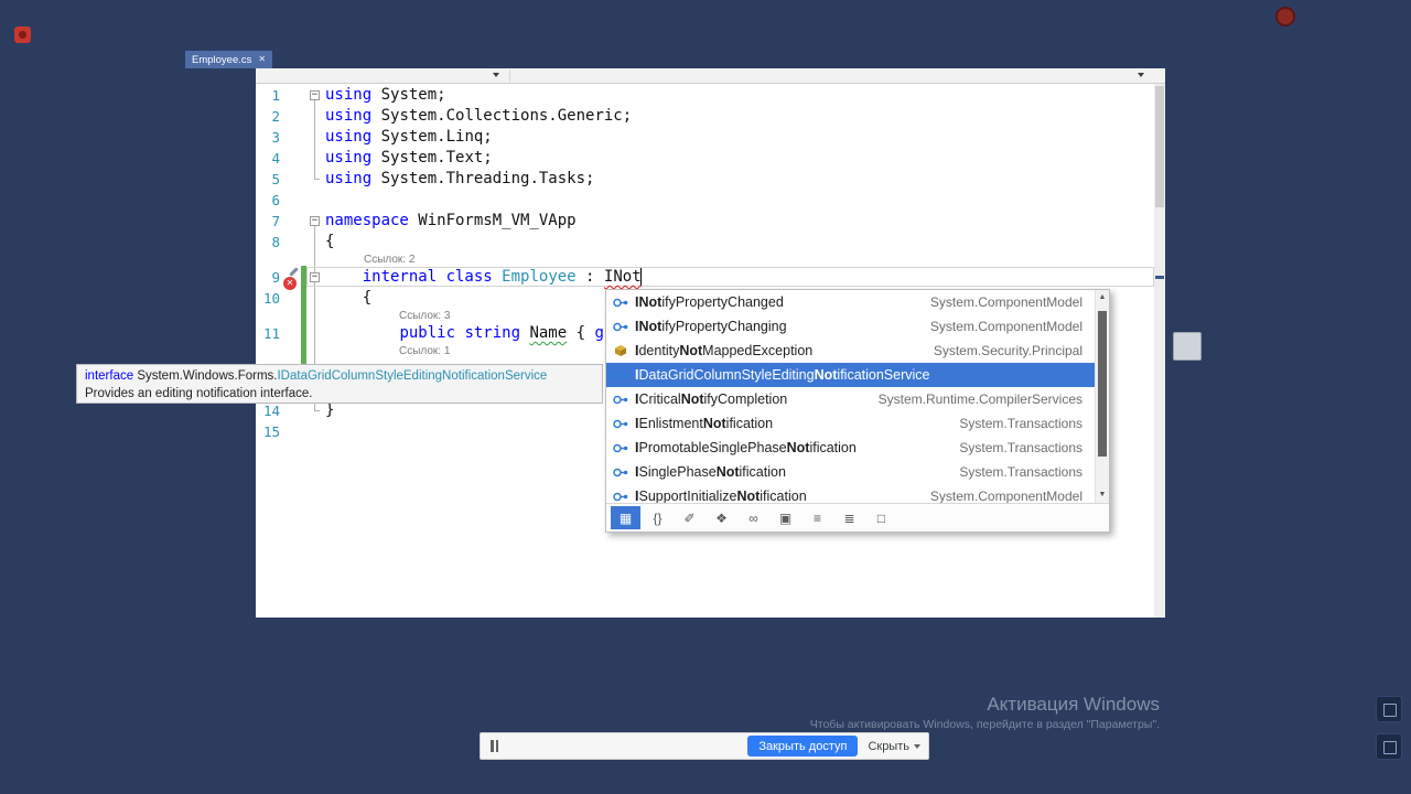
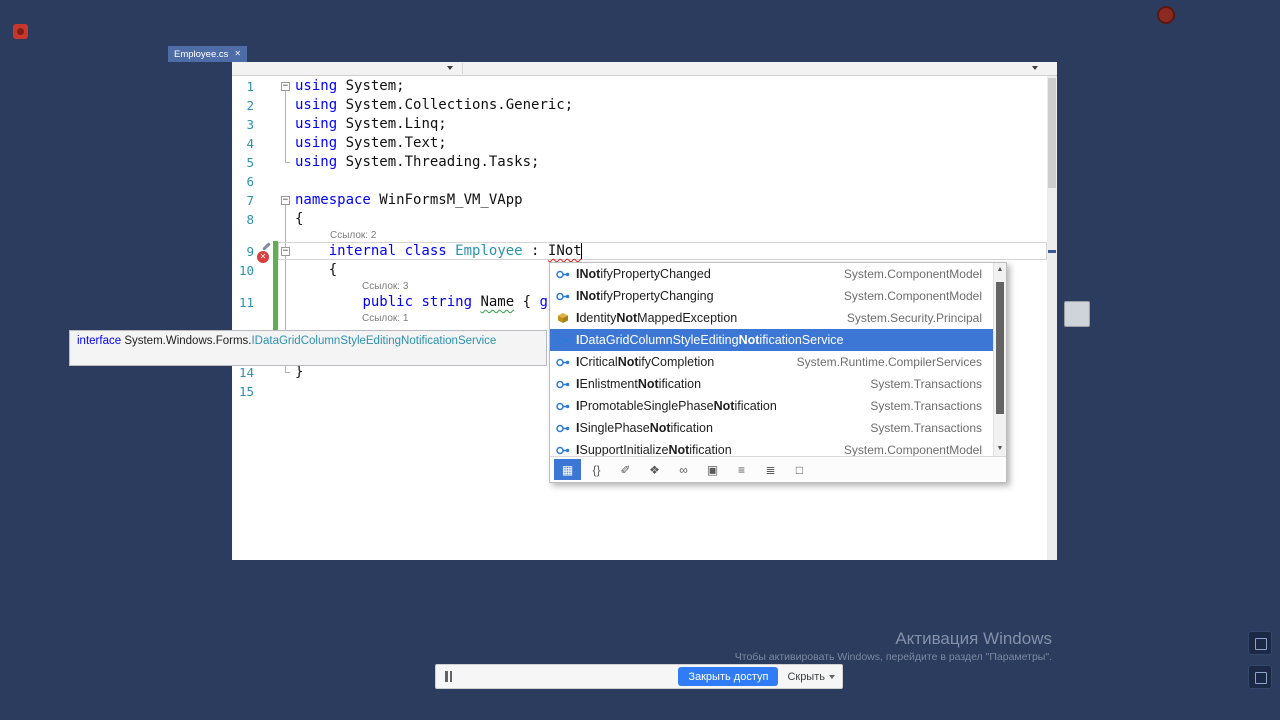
  Employee.cs
  ✕
  1
  −
  using System;
  2
  using System.Collections.Generic;
  3
  using System.Linq;
  4
  using System.Text;
  5
  using System.Threading.Tasks;
  6
  7
  −
  namespace WinFormsM_VM_VApp
  8
  {
  Ссылок: 2
  9
  −
  internal class Employee : INot
  ✕
  10
  {
  Ссылок: 3
  11
  public string Name { g
  Ссылок: 1
  14
  }
  15
  INotifyPropertyChanged
  System.ComponentModel
  INotifyPropertyChanging
  System.ComponentModel
  IdentityNotMappedException
  System.Security.Principal
  IDataGridColumnStyleEditingNotificationService
  ICriticalNotifyCompletion
  System.Runtime.CompilerServices
  IEnlistmentNotification
  System.Transactions
  IPromotableSinglePhaseNotification
  System.Transactions
  ISinglePhaseNotification
  System.Transactions
  ISupportInitializeNotification
  System.ComponentModel
  ▦
  {}
  ✐
  ❖
  ∞
  ▣
  ≡
  ≣
  □
  interface System.Windows.Forms.IDataGridColumnStyleEditingNotificationService
- Provides an editing notification interface.
  Активация Windows
  Чтобы активировать Windows, перейдите в раздел "Параметры".
  Закрыть доступ
  Скрыть
